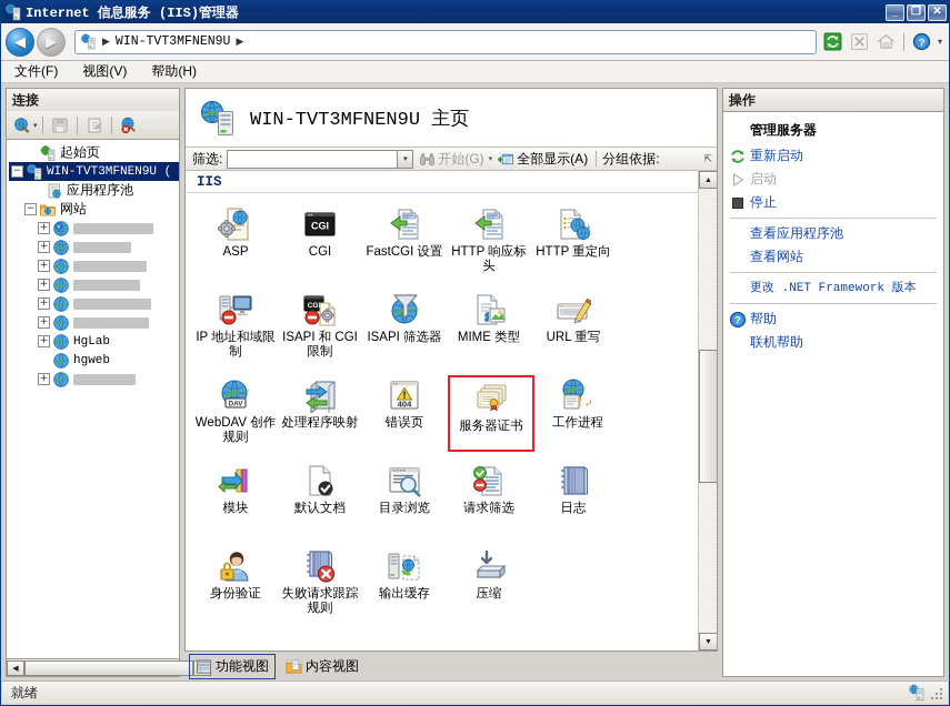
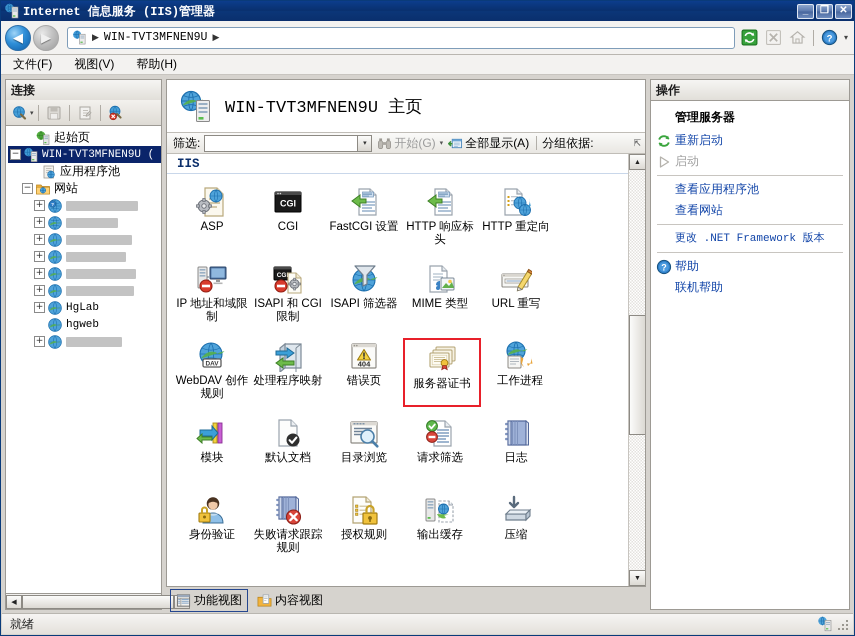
  Internet 信息服务 (IIS)管理器
  _
  ❐
  ✕
  ◀
  ▶
  ▶
  WIN-TVT3MFNEN9U
  ▶
  ?
  ▾
  文件(F)
  视图(V)
  帮助(H)
  连接
  起始页
  −
  WIN-TVT3MFNEN9U (
  应用程序池
  −
  网站
  +
  +
  +
  +
  +
  +
  +
  HgLab
  hgweb
  +
  WIN-TVT3MFNEN9U 主页
  筛选:
  开始(G)
  全部显示(A)
  分组依据:
  ⇱
  IIS
  ASP
  CGI
  CGI
  FastCGI 设置
  HTTP 响应标头
  HTTP 重定向
  IP 地址和域限制
  ISAPI 和 CGI 限制
  ISAPI 筛选器
  MIME 类型
  URL 重写
  WebDAV 创作规则
  处理程序映射
  404
  错误页
  服务器证书
  工作进程
  模块
  默认文档
  目录浏览
  请求筛选
  日志
  身份验证
  失败请求跟踪规则
+ 授权规则
  输出缓存
  压缩
  功能视图
  内容视图
  操作
  管理服务器
  重新启动
  启动
- 停止
  查看应用程序池
  查看网站
  更改 .NET Framework 版本
  ?
  帮助
  联机帮助
  就绪
